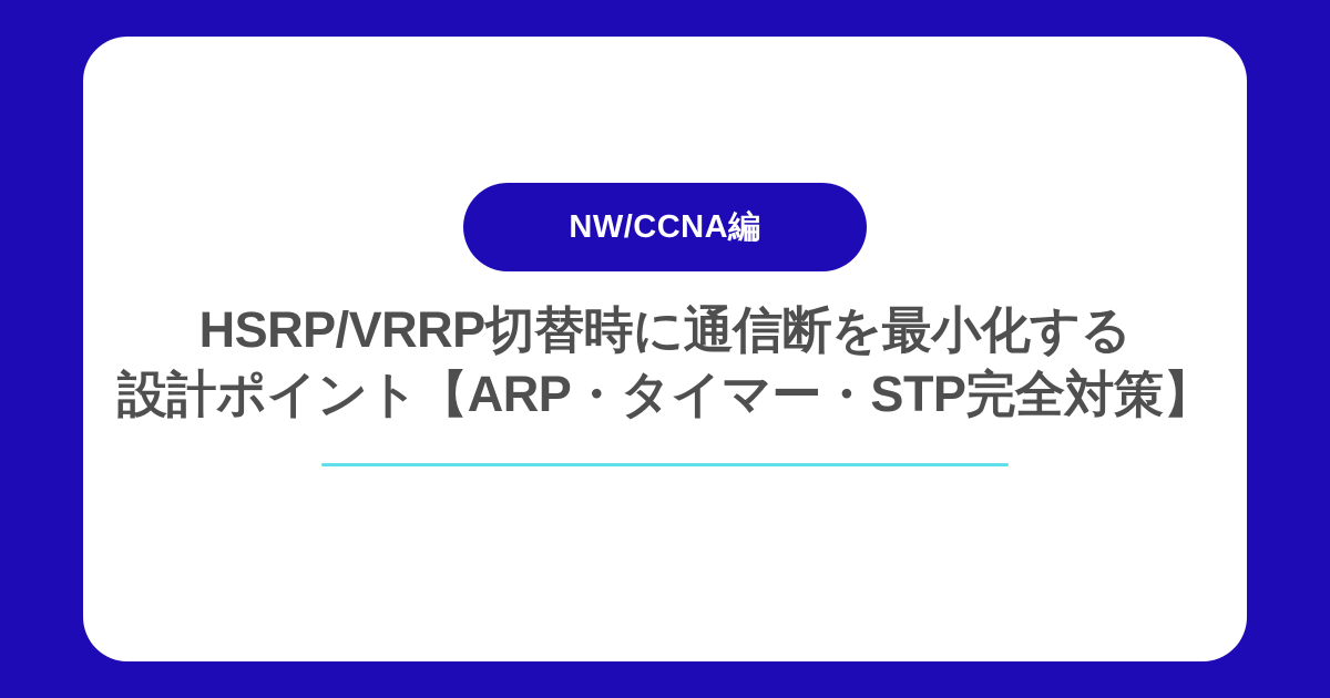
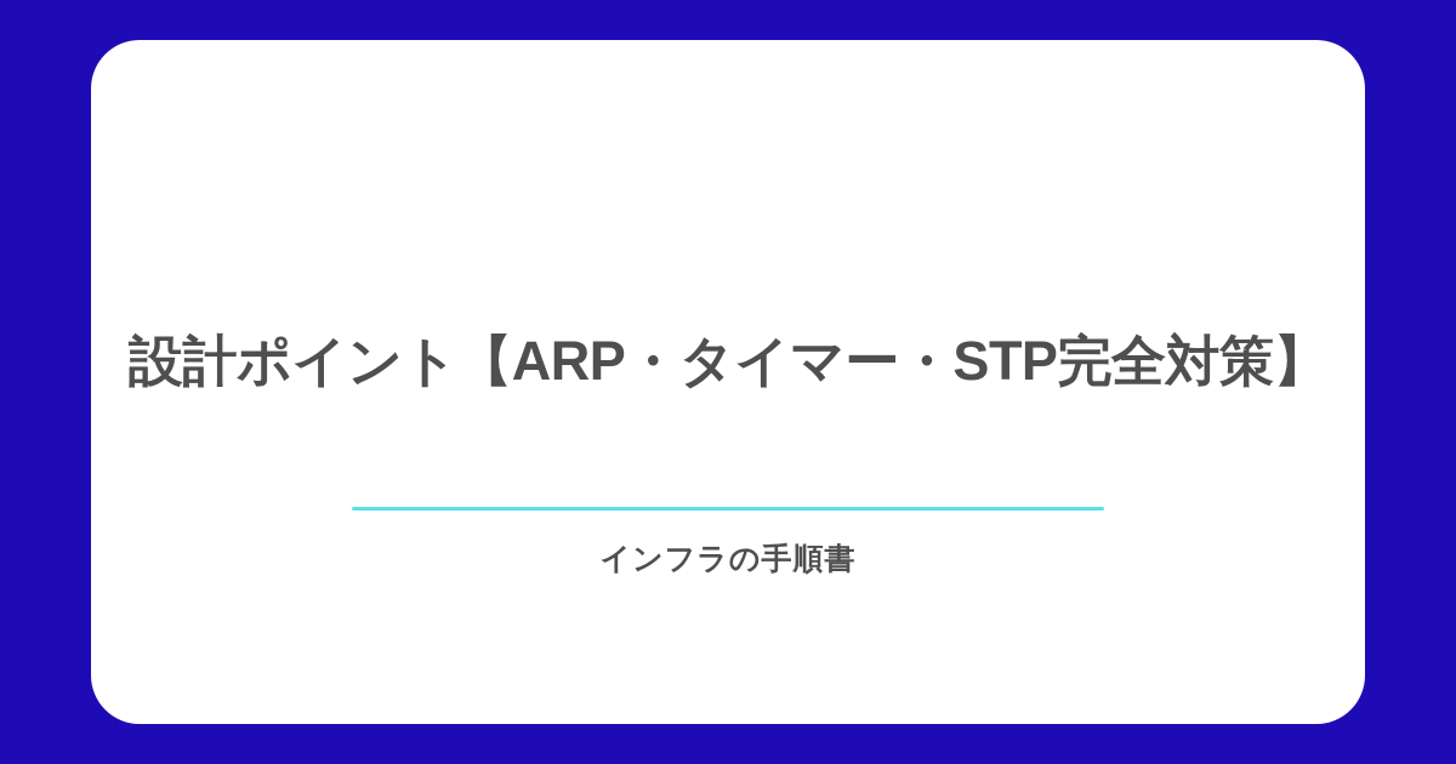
- NW/CCNA編
- HSRP/VRRP切替時に通信断を最小化する
  設計ポイント【ARP・タイマー・STP完全対策】
+ インフラの手順書
